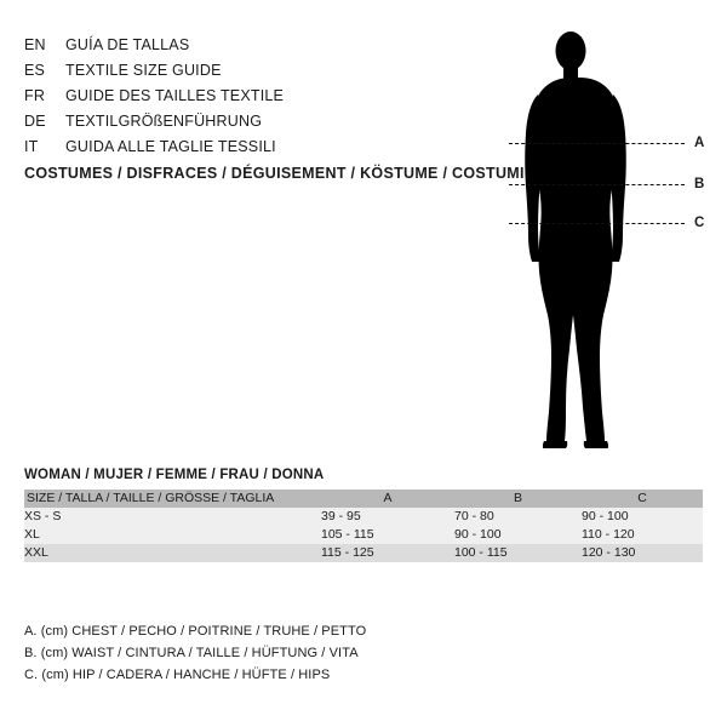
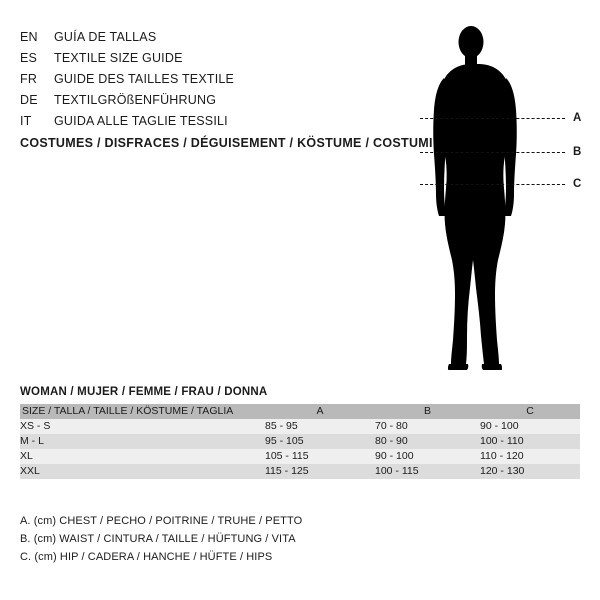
  EN
  GUÍA DE TALLAS
  ES
  TEXTILE SIZE GUIDE
  FR
  GUIDE DES TAILLES TEXTILE
  DE
  TEXTILGRÖßENFÜHRUNG
  IT
  GUIDA ALLE TAGLIE TESSILI
  COSTUMES / DISFRACES / DÉGUISEMENT / KÖSTUME / COSTUMI
  A
  B
  C
  WOMAN / MUJER / FEMME / FRAU / DONNA
- SIZE / TALLA / TAILLE / GRÖSSE / TAGLIA	A	B	C
+ SIZE / TALLA / TAILLE / KÖSTUME / TAGLIA	A	B	C
- XS - S	39 - 95	70 - 80	90 - 100
+ XS - S	85 - 95	70 - 80	90 - 100
+ M - L	95 - 105	80 - 90	100 - 110
  XL	105 - 115	90 - 100	110 - 120
  XXL	115 - 125	100 - 115	120 - 130
  A. (cm) CHEST / PECHO / POITRINE / TRUHE / PETTO
  B. (cm) WAIST / CINTURA / TAILLE / HÜFTUNG / VITA
  C. (cm) HIP / CADERA / HANCHE / HÜFTE / HIPS
